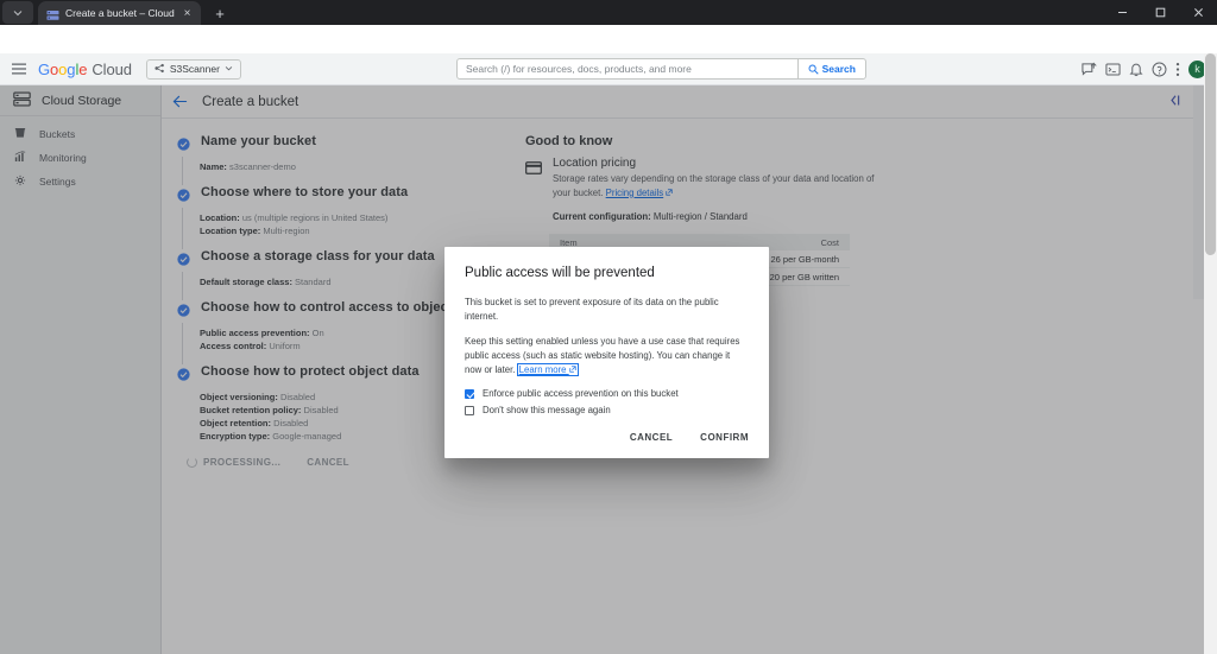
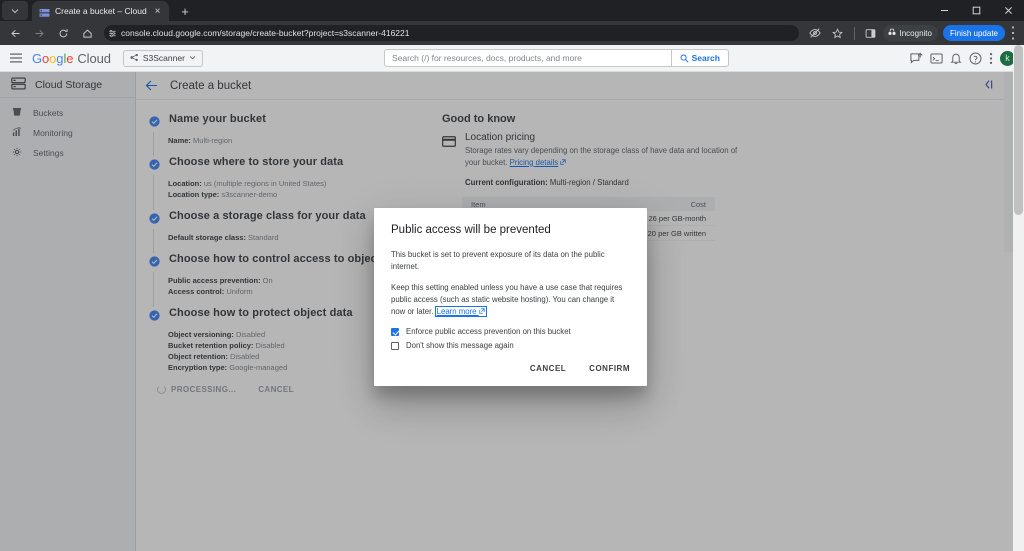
  Create a bucket – Cloud
  ×
  +
+ console.cloud.google.com/storage/create-bucket?project=s3scanner-416221
+ Incognito
+ Finish update
+ ⋮
  G
  o
  o
  g
  l
  e
  Cloud
  S3Scanner
  Search (/) for resources, docs, products, and more
  Search
  k
  Cloud Storage
  Buckets
  Monitoring
  Settings
  Create a bucket
  Name your bucket
- Name: s3scanner-demo
+ Name: Multi-region
  Choose where to store your data
  Location: us (multiple regions in United States)
- Location type: Multi-region
+ Location type: s3scanner-demo
  Choose a storage class for your data
  Default storage class: Standard
  Choose how to control access to obje
  Public access prevention: On
  Access control: Uniform
  Choose how to protect object data
  Object versioning: Disabled
  Bucket retention policy: Disabled
  Object retention: Disabled
  Encryption type: Google-managed
  PROCESSING...
  CANCEL
  Good to know
  Location pricing
- Storage rates vary depending on the storage class of your data and location of your bucket. Pricing details
+ Storage rates vary depending on the storage class of have data and location of your bucket. Pricing details
  Current configuration: Multi-region / Standard
  Item
  Cost
  26 per GB-month
  20 per GB written
  Public access will be prevented
  This bucket is set to prevent exposure of its data on the public internet.
  Keep this setting enabled unless you have a use case that requires public access (such as static website hosting). You can change it now or later. Learn more
  Enforce public access prevention on this bucket
  Don't show this message again
  CANCEL
  CONFIRM
